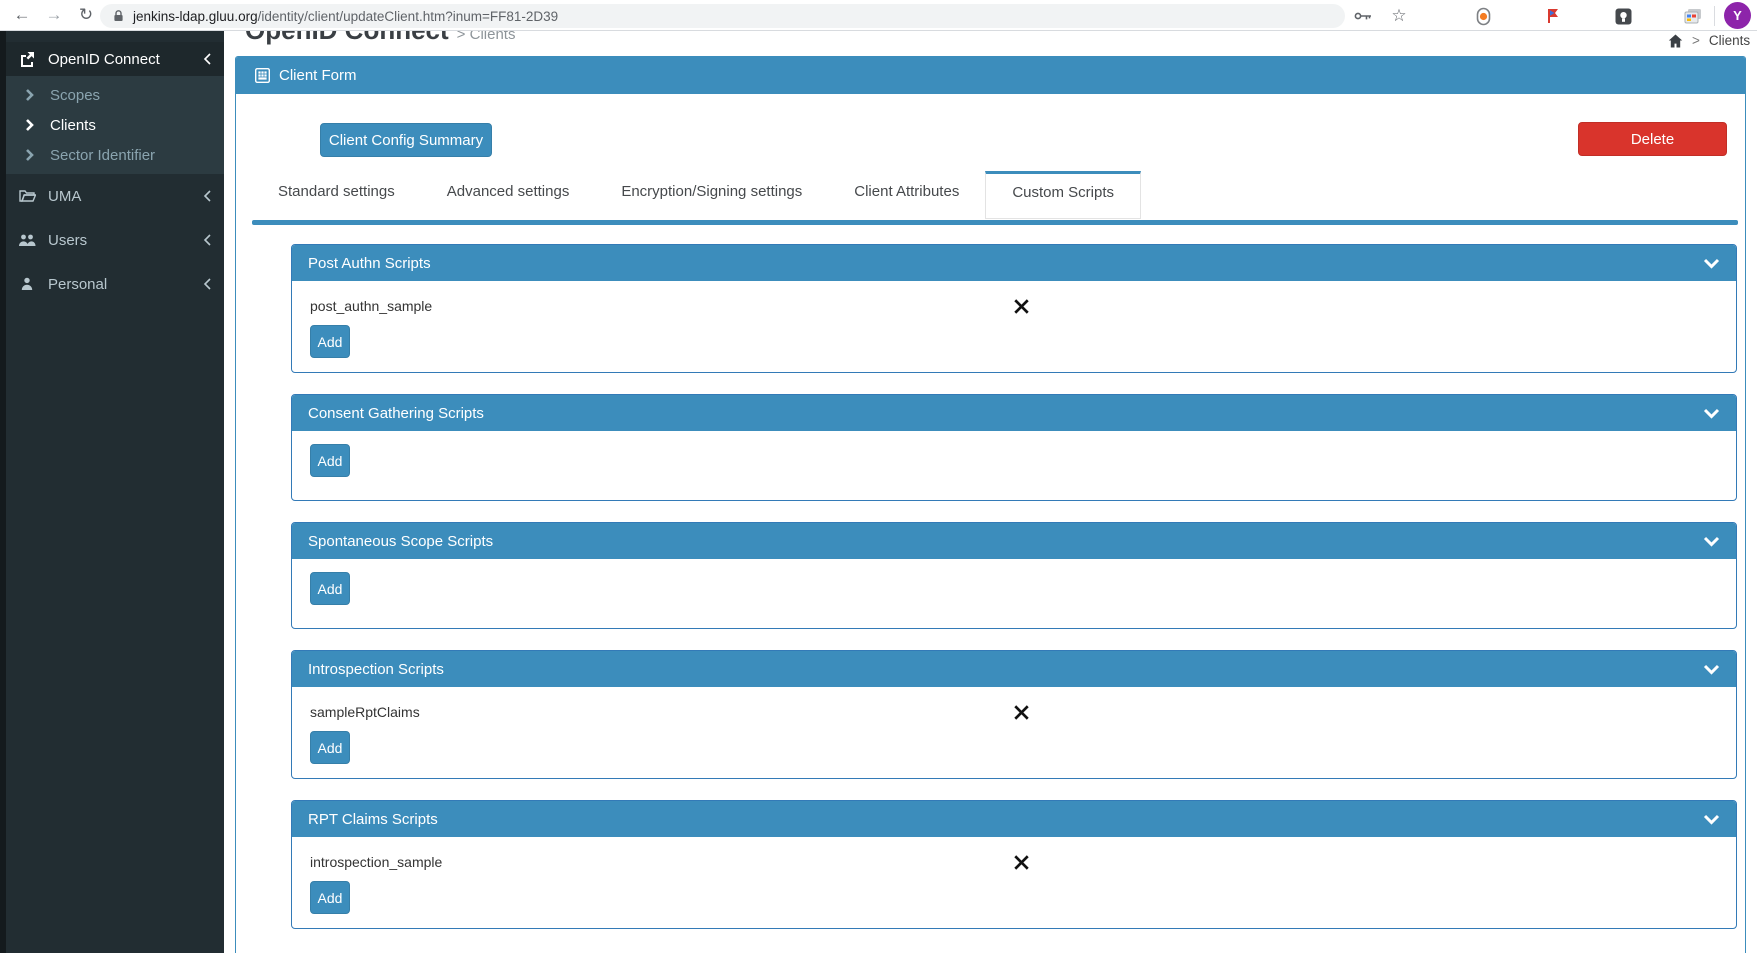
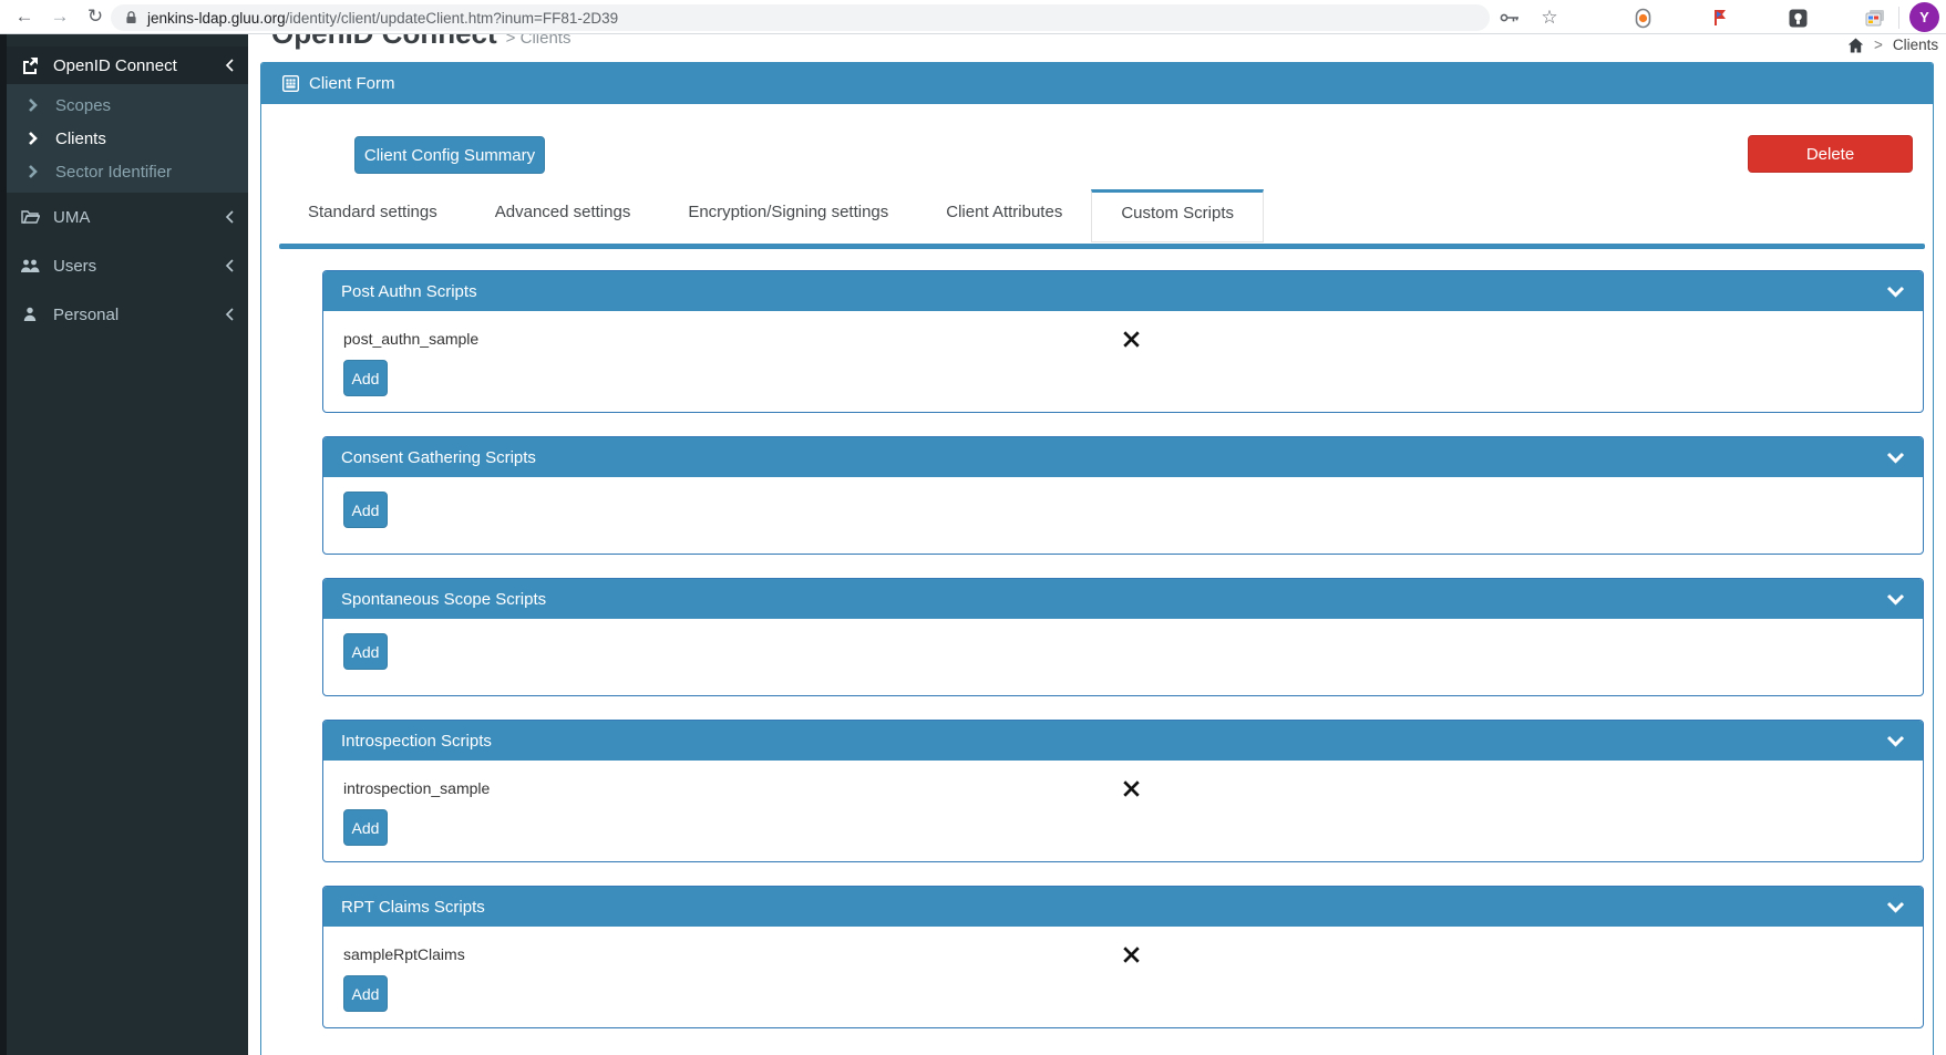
  ←
  →
  ↻
  jenkins-ldap.gluu.org
  /identity/client/updateClient.htm?inum=FF81-2D39
  ☆
  Y
  OpenID Connect
  Scopes
  Clients
  Sector Identifier
  UMA
  Users
  Personal
  >
  Clients
  Client Form
  Client Config Summary
  Delete
  Standard settings
  Advanced settings
  Encryption/Signing settings
  Client Attributes
  Custom Scripts
  Post Authn Scripts
  post_authn_sample
  Add
  Consent Gathering Scripts
  Add
  Spontaneous Scope Scripts
  Add
  Introspection Scripts
- sampleRptClaims
+ introspection_sample
  Add
  RPT Claims Scripts
- introspection_sample
+ sampleRptClaims
  Add
